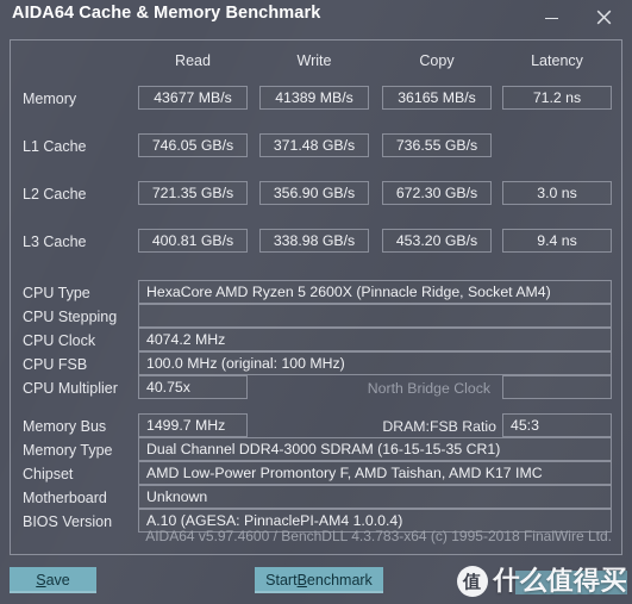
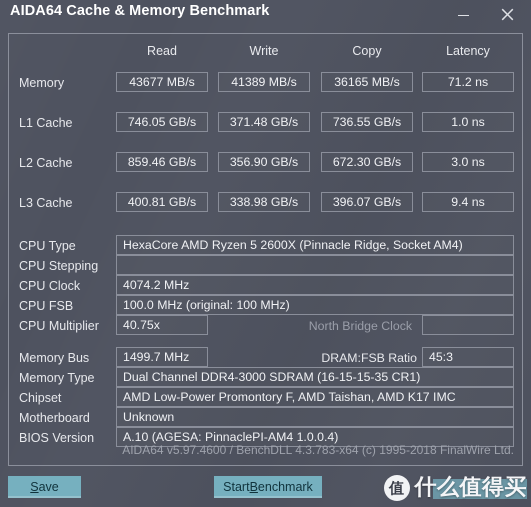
  AIDA64 Cache & Memory Benchmark
  Read
  Write
  Copy
  Latency
  Memory
  43677 MB/s
  41389 MB/s
  36165 MB/s
  71.2 ns
  L1 Cache
  746.05 GB/s
  371.48 GB/s
  736.55 GB/s
+ 1.0 ns
  L2 Cache
- 721.35 GB/s
+ 859.46 GB/s
  356.90 GB/s
  672.30 GB/s
  3.0 ns
  L3 Cache
  400.81 GB/s
  338.98 GB/s
- 453.20 GB/s
+ 396.07 GB/s
  9.4 ns
  CPU Type
  HexaCore AMD Ryzen 5 2600X (Pinnacle Ridge, Socket AM4)
  CPU Stepping
  CPU Clock
  4074.2 MHz
  CPU FSB
  100.0 MHz (original: 100 MHz)
  CPU Multiplier
  40.75x
  North Bridge Clock
  Memory Bus
  1499.7 MHz
  DRAM:FSB Ratio
  45:3
  Memory Type
  Dual Channel DDR4-3000 SDRAM (16-15-15-35 CR1)
  Chipset
  AMD Low-Power Promontory F, AMD Taishan, AMD K17 IMC
  Motherboard
  Unknown
  BIOS Version
  A.10 (AGESA: PinnaclePI-AM4 1.0.0.4)
  AIDA64 v5.97.4600 / BenchDLL 4.3.783-x64 (c) 1995-2018 FinalWire Ltd.
  S
  ave
  Start
  B
  enchmark
  值
  什么值得买
